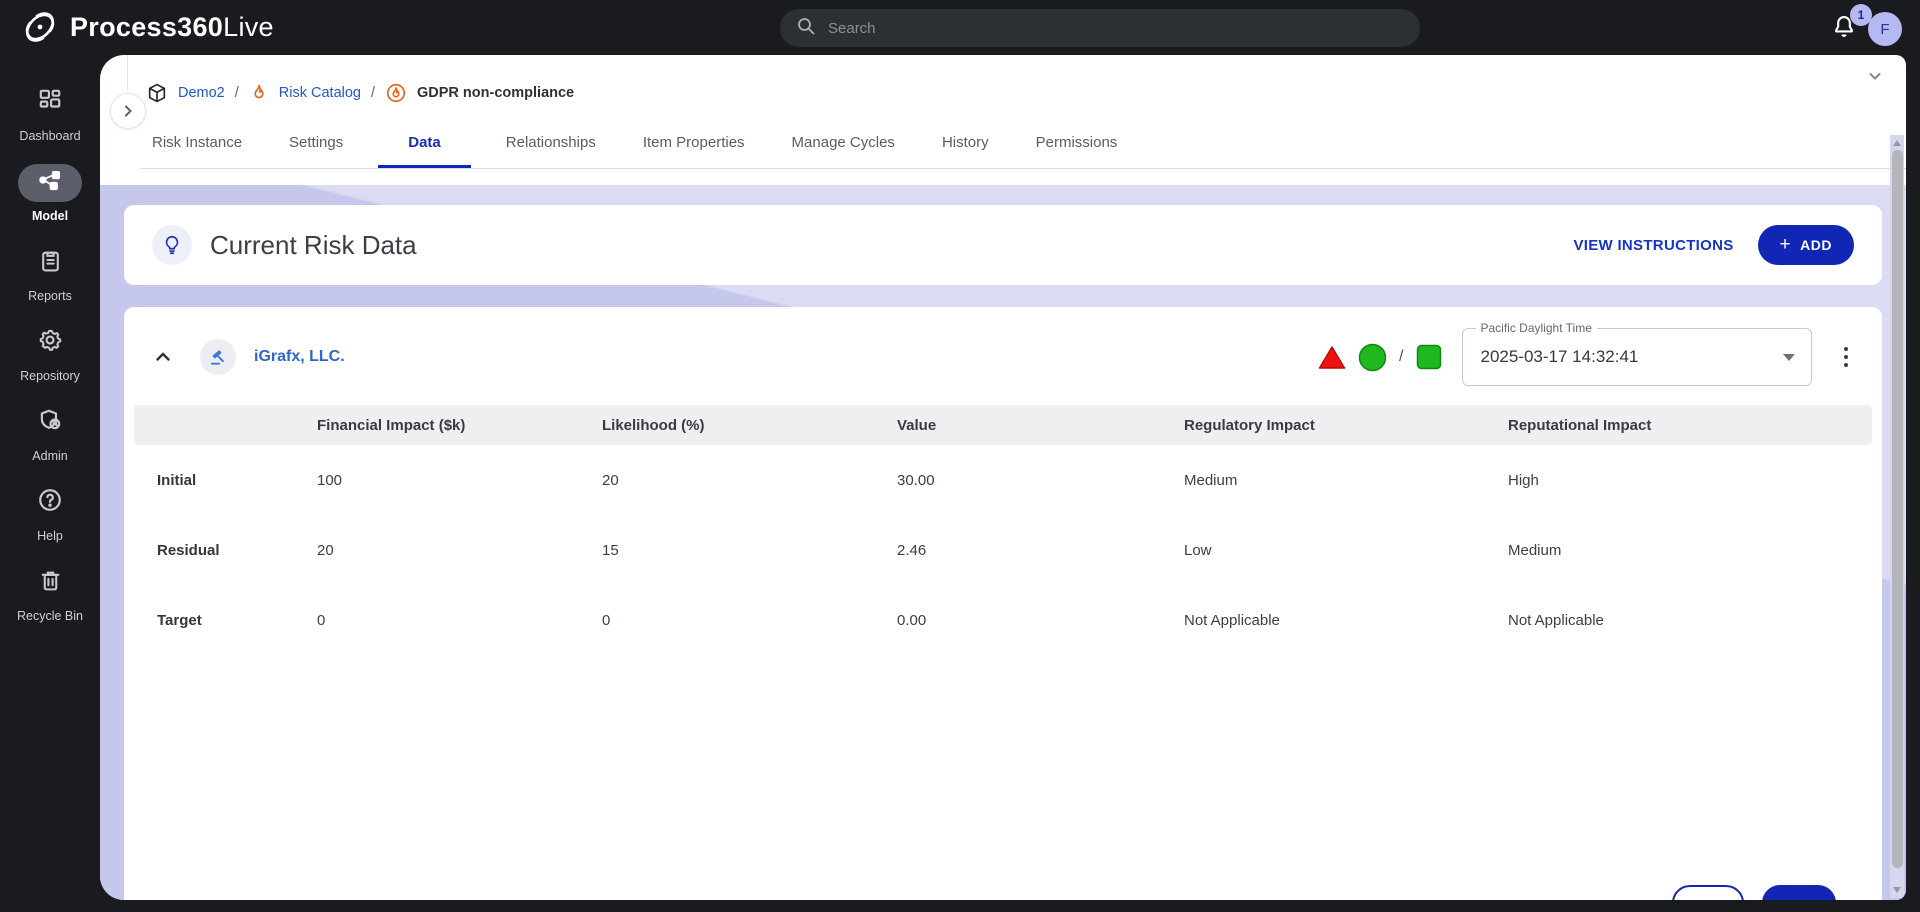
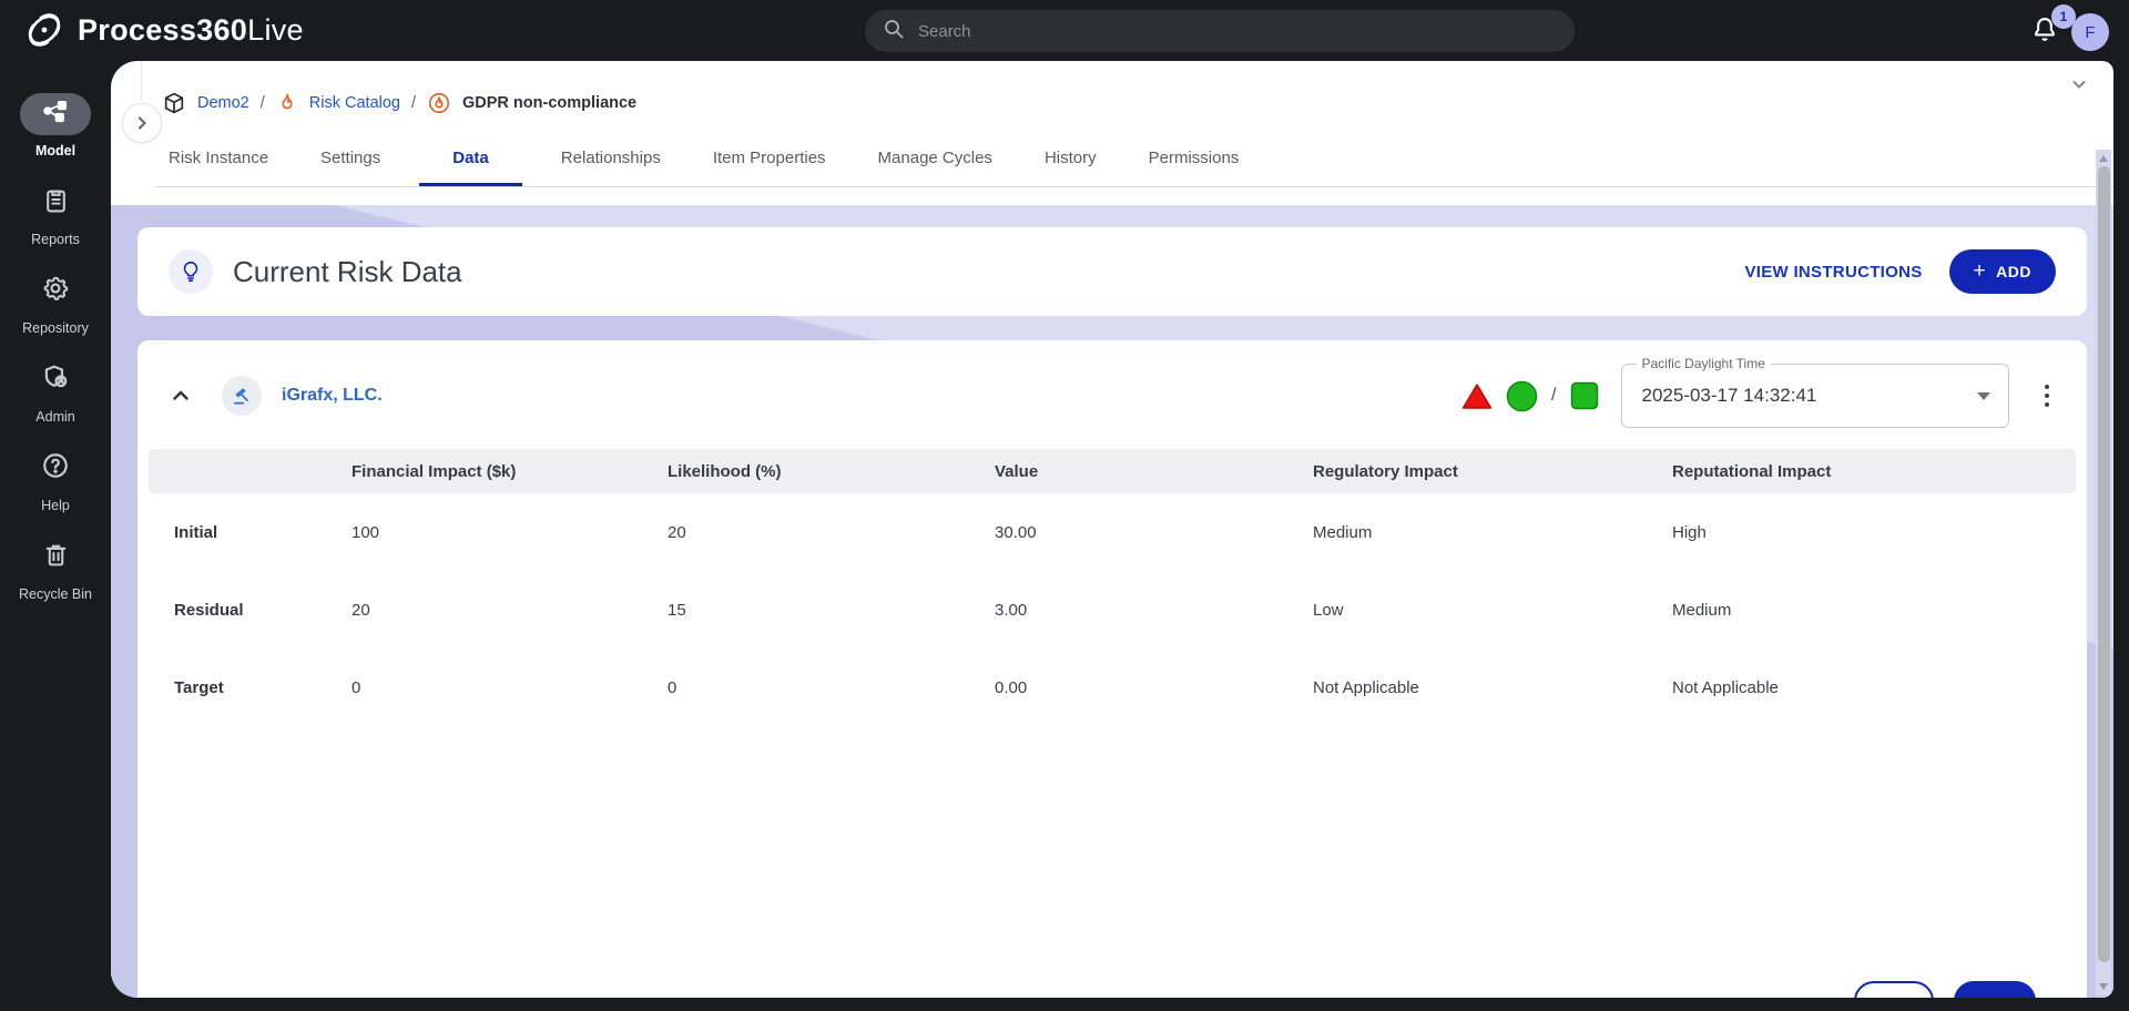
  Process360Live
  Search
  1
  F
- Dashboard
  Model
  Reports
  Repository
  Admin
  Help
  Recycle Bin
  Demo2
  /
  Risk Catalog
  /
  GDPR non-compliance
  Risk Instance
  Settings
  Data
  Relationships
  Item Properties
  Manage Cycles
  History
  Permissions
  Current Risk Data
  VIEW INSTRUCTIONS
  +
  ADD
  iGrafx, LLC.
  /
  Pacific Daylight Time
  2025-03-17 14:32:41
  Financial Impact ($k)
  Likelihood (%)
  Value
  Regulatory Impact
  Reputational Impact
  Initial
  100
  20
  30.00
  Medium
  High
  Residual
  20
  15
- 2.46
+ 3.00
  Low
  Medium
  Target
  0
  0
  0.00
  Not Applicable
  Not Applicable
